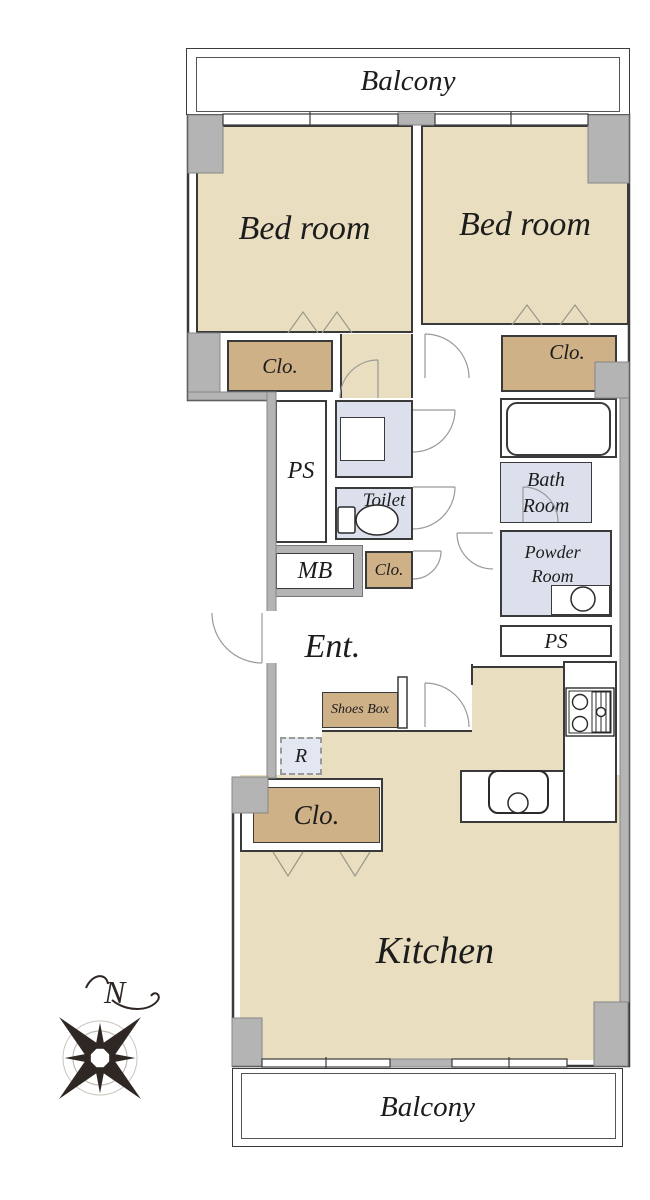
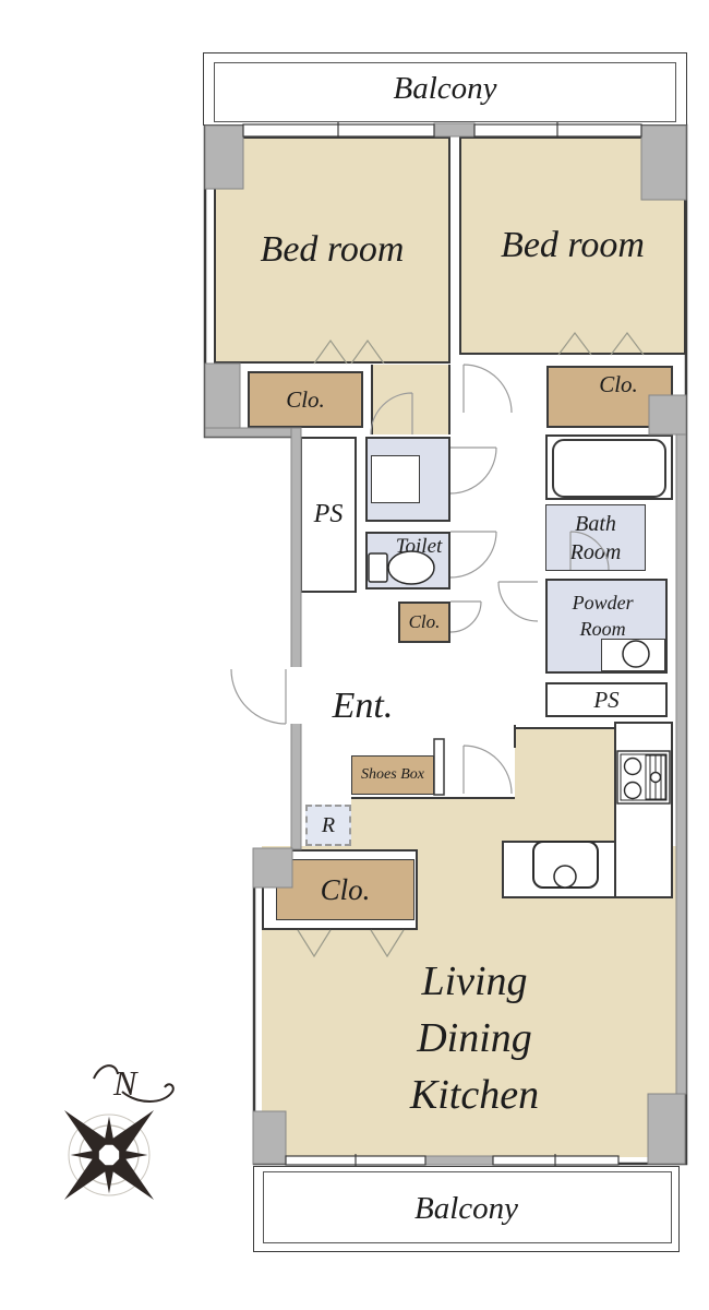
  Balcony
  Bed room
  Bed room
  Clo.
  Clo.
  PS
  Toilet
- MB
  Clo.
  Bath
  Room
  Powder
  Room
  PS
  Ent.
  Shoes Box
  R
  Clo.
+ Living
+ Dining
  Kitchen
  Balcony
  N
